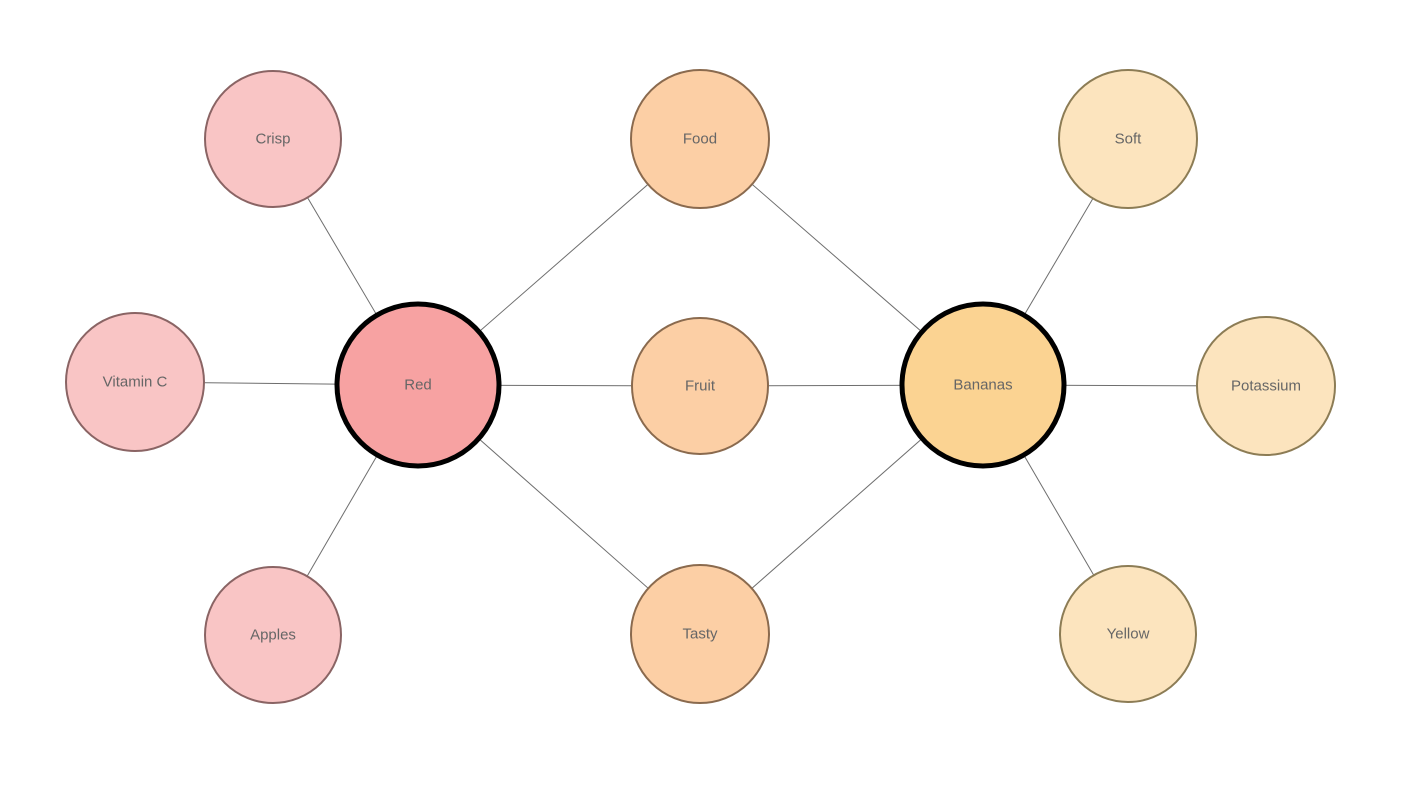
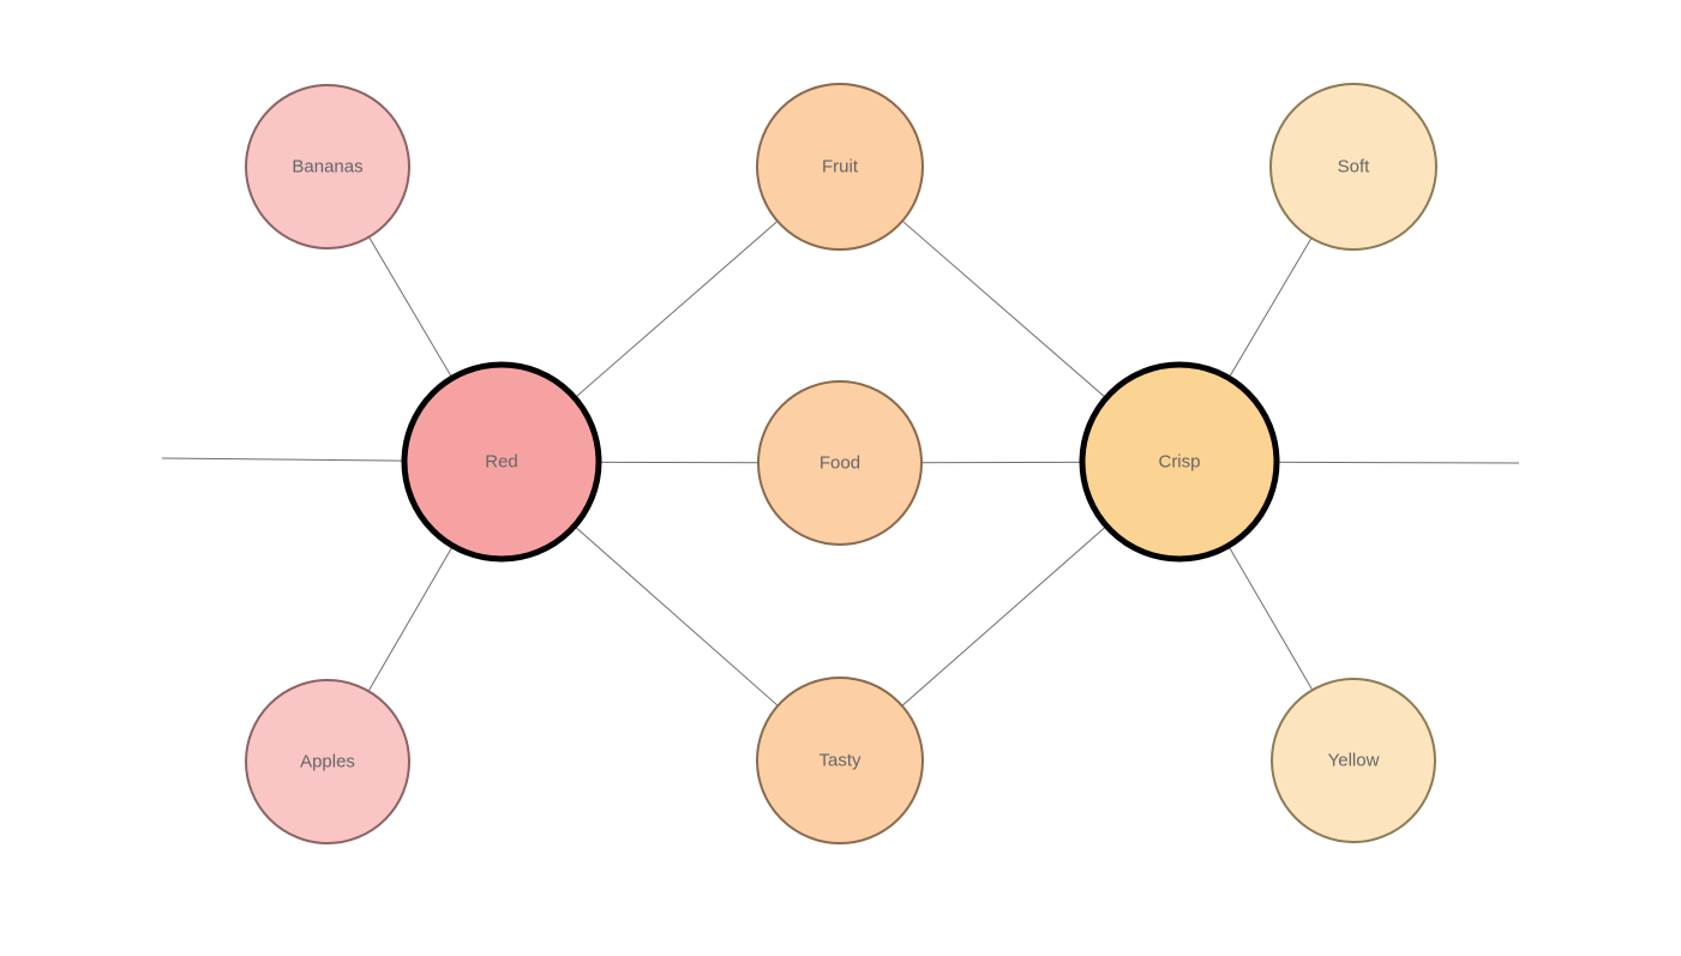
- Crisp
+ Bananas
- Food
+ Fruit
  Soft
- Vitamin C
  Red
- Fruit
+ Food
- Bananas
+ Crisp
- Potassium
  Apples
  Tasty
  Yellow
